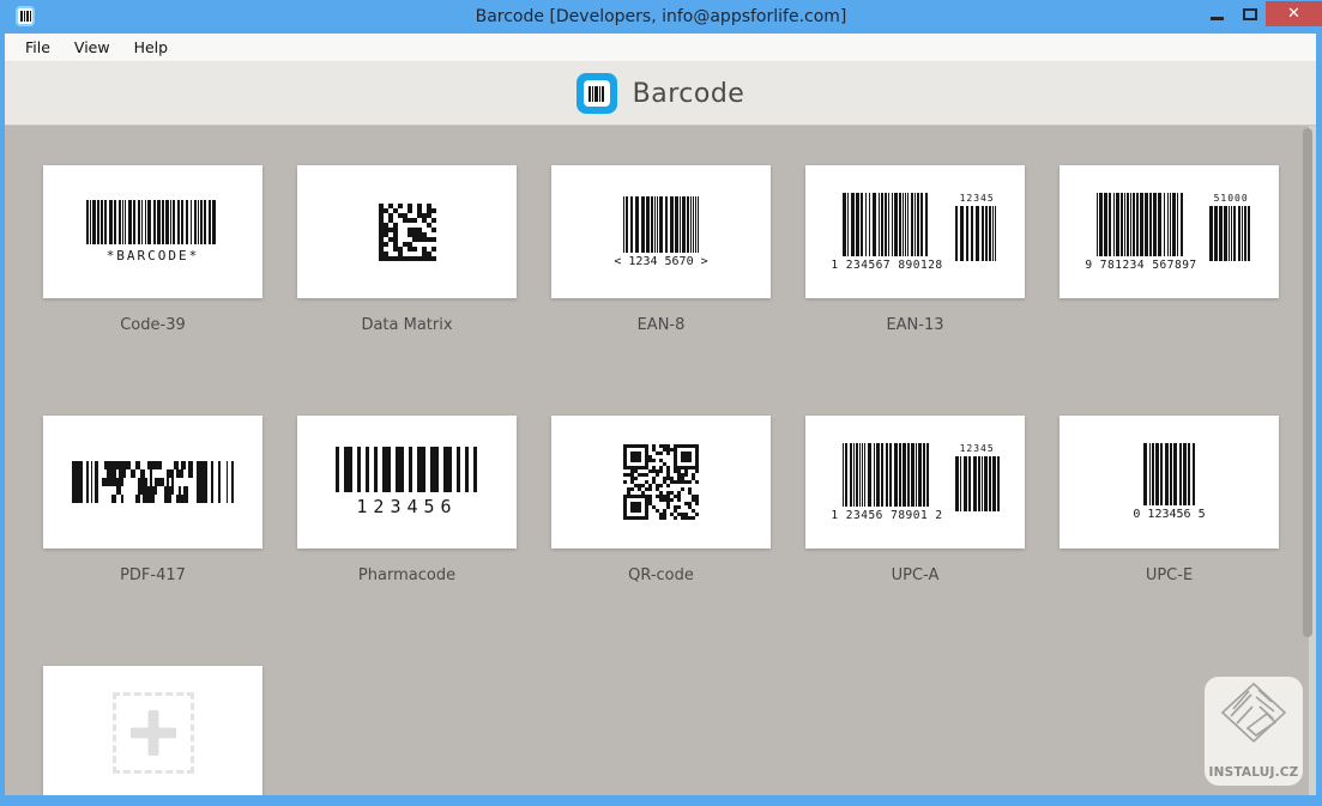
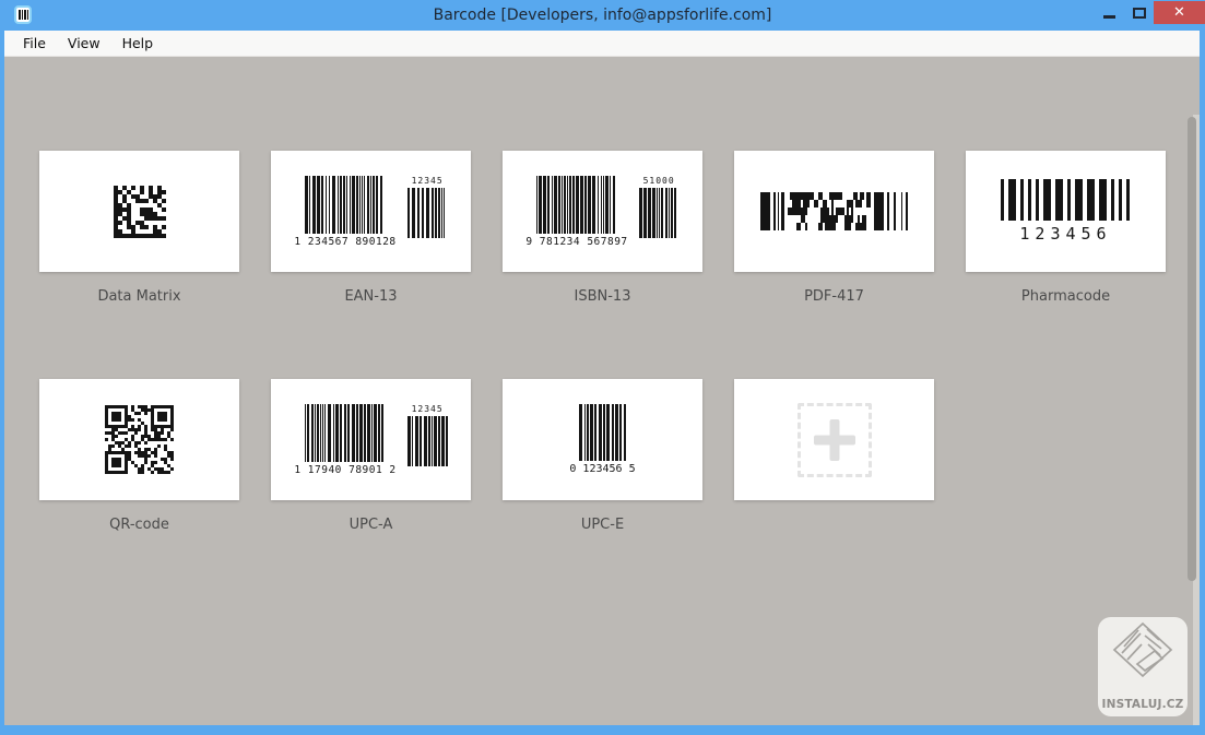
  Barcode [Developers, info@appsforlife.com]
  ✕
  File
  View
  Help
- Barcode
- *BARCODE*
- Code-39
  Data Matrix
- < 1234 5670 >
- EAN-8
  1 234567 890128
  12345
  EAN-13
  9 781234 567897
  51000
+ ISBN-13
  PDF-417
  123456
  Pharmacode
  QR-code
- 1 23456 78901 2
+ 1 17940 78901 2
  12345
  UPC-A
  0 123456 5
  UPC-E
  INSTALUJ.CZ
